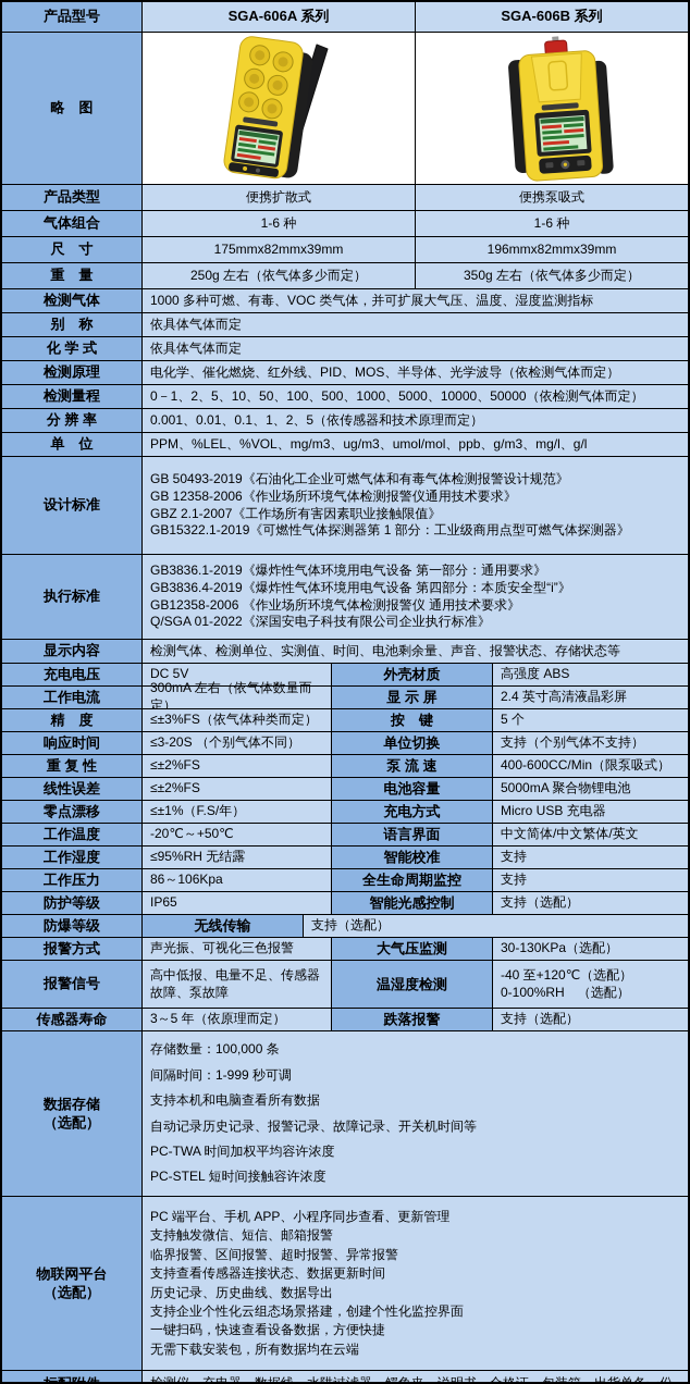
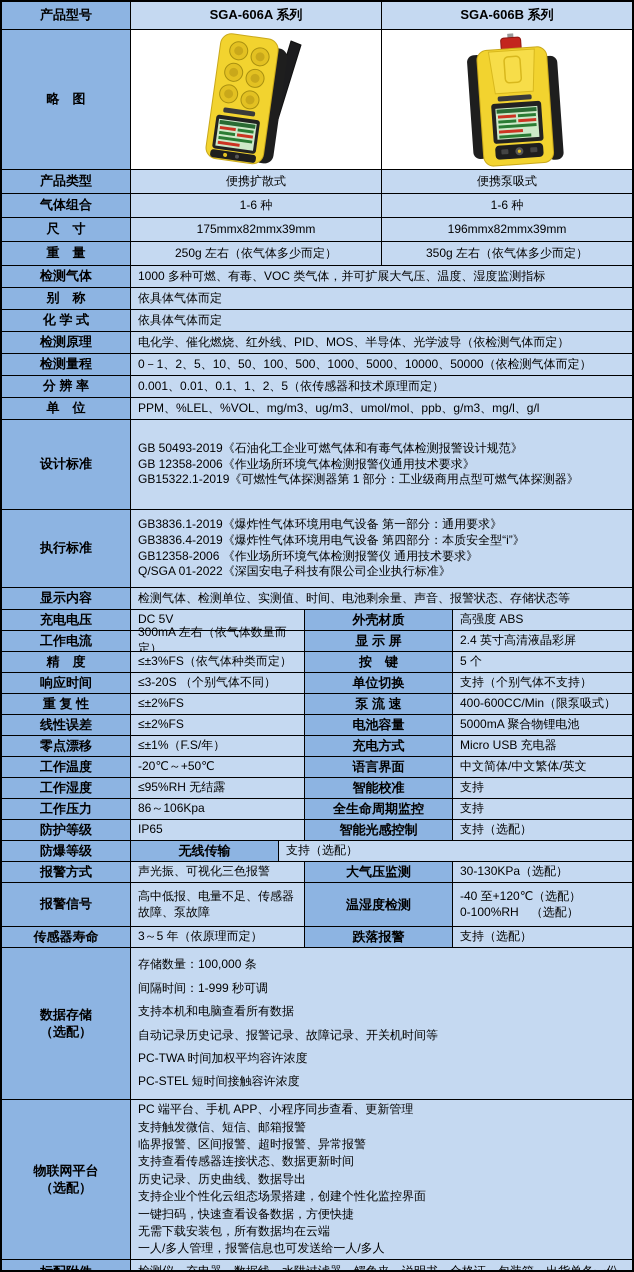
  产品型号
  SGA-606A 系列
  SGA-606B 系列
  略 图
  产品类型
  便携扩散式
  便携泵吸式
  气体组合
  1-6 种
  1-6 种
  尺 寸
  175mmx82mmx39mm
  196mmx82mmx39mm
  重 量
  250g 左右（依气体多少而定）
  350g 左右（依气体多少而定）
  检测气体
  1000 多种可燃、有毒、VOC 类气体，并可扩展大气压、温度、湿度监测指标
  别 称
  依具体气体而定
  化 学 式
  依具体气体而定
  检测原理
  电化学、催化燃烧、红外线、PID、MOS、半导体、光学波导（依检测气体而定）
  检测量程
  0－1、2、5、10、50、100、500、1000、5000、10000、50000（依检测气体而定）
  分 辨 率
  0.001、0.01、0.1、1、2、5（依传感器和技术原理而定）
  单 位
  PPM、%LEL、%VOL、mg/m3、ug/m3、umol/mol、ppb、g/m3、mg/l、g/l
  设计标准
  GB 50493-2019《石油化工企业可燃气体和有毒气体检测报警设计规范》
  GB 12358-2006《作业场所环境气体检测报警仪通用技术要求》
- GBZ 2.1-2007《工作场所有害因素职业接触限值》
  GB15322.1-2019《可燃性气体探测器第 1 部分：工业级商用点型可燃气体探测器》
  执行标准
  GB3836.1-2019《爆炸性气体环境用电气设备 第一部分：通用要求》
  GB3836.4-2019《爆炸性气体环境用电气设备 第四部分：本质安全型“i”》
  GB12358-2006 《作业场所环境气体检测报警仪 通用技术要求》
  Q/SGA 01-2022《深国安电子科技有限公司企业执行标准》
  显示内容
  检测气体、检测单位、实测值、时间、电池剩余量、声音、报警状态、存储状态等
  充电电压
  DC 5V
  外壳材质
  高强度 ABS
  工作电流
  300mA 左右（依气体数量而定）
  显 示 屏
  2.4 英寸高清液晶彩屏
  精 度
  ≤±3%FS（依气体种类而定）
  按 键
  5 个
  响应时间
  ≤3-20S （个别气体不同）
  单位切换
  支持（个别气体不支持）
  重 复 性
  ≤±2%FS
  泵 流 速
  400-600CC/Min（限泵吸式）
  线性误差
  ≤±2%FS
  电池容量
  5000mA 聚合物锂电池
  零点漂移
  ≤±1%（F.S/年）
  充电方式
  Micro USB 充电器
  工作温度
  -20℃～+50℃
  语言界面
  中文简体/中文繁体/英文
  工作湿度
  ≤95%RH 无结露
  智能校准
  支持
  工作压力
  86～106Kpa
  全生命周期监控
  支持
  防护等级
  IP65
  智能光感控制
  支持（选配）
  防爆等级
  无线传输
  支持（选配）
  报警方式
  声光振、可视化三色报警
  大气压监测
  30-130KPa（选配）
  报警信号
  高中低报、电量不足、传感器故障、泵故障
  温湿度检测
  -40 至+120℃（选配）
  0-100%RH （选配）
  传感器寿命
  3～5 年（依原理而定）
  跌落报警
  支持（选配）
  数据存储
  （选配）
  存储数量：100,000 条
  间隔时间：1-999 秒可调
  支持本机和电脑查看所有数据
  自动记录历史记录、报警记录、故障记录、开关机时间等
  PC-TWA 时间加权平均容许浓度
  PC-STEL 短时间接触容许浓度
  物联网平台
  （选配）
  PC 端平台、手机 APP、小程序同步查看、更新管理
  支持触发微信、短信、邮箱报警
  临界报警、区间报警、超时报警、异常报警
  支持查看传感器连接状态、数据更新时间
  历史记录、历史曲线、数据导出
  支持企业个性化云组态场景搭建，创建个性化监控界面
  一键扫码，快速查看设备数据，方便快捷
  无需下载安装包，所有数据均在云端
+ 一人/多人管理，报警信息也可发送给一人/多人
